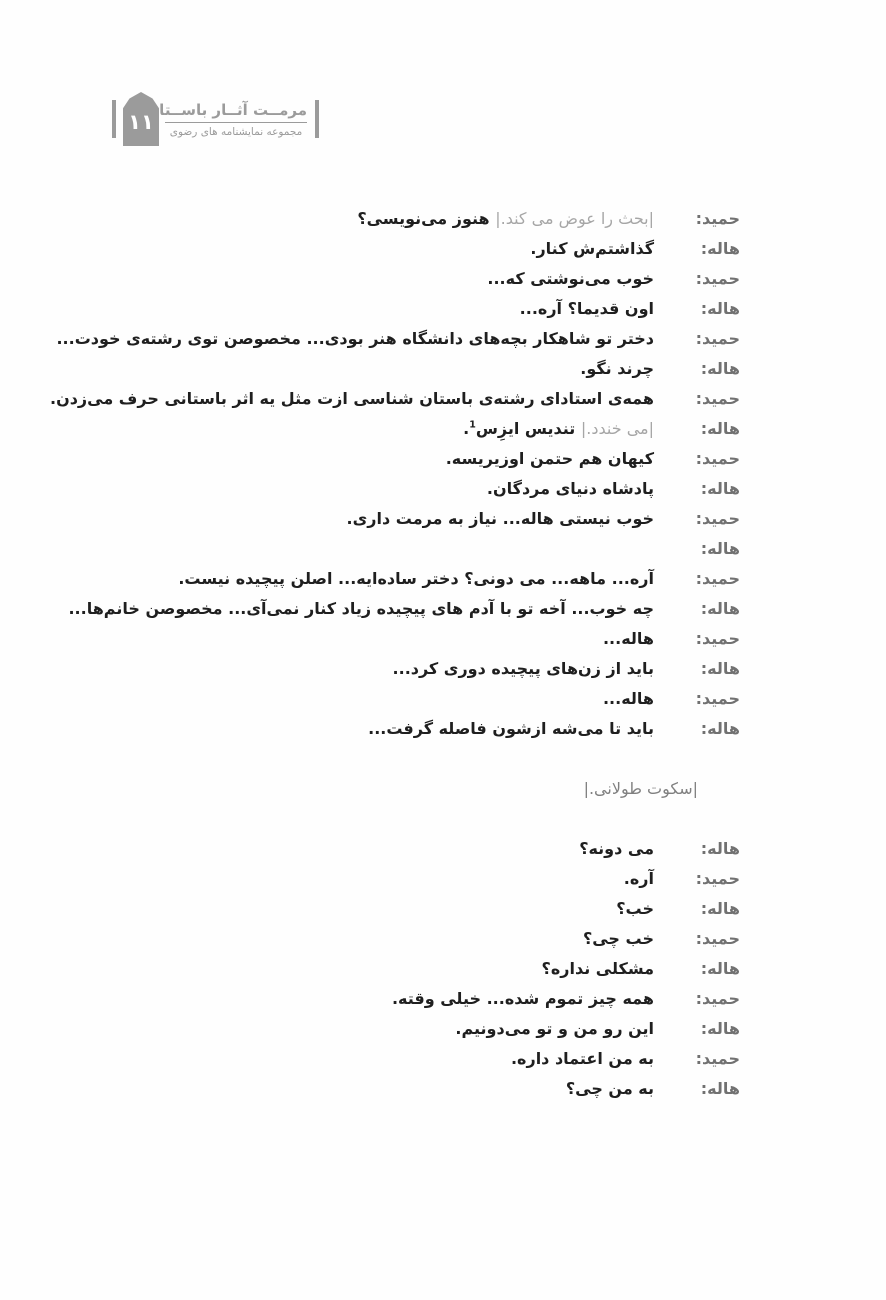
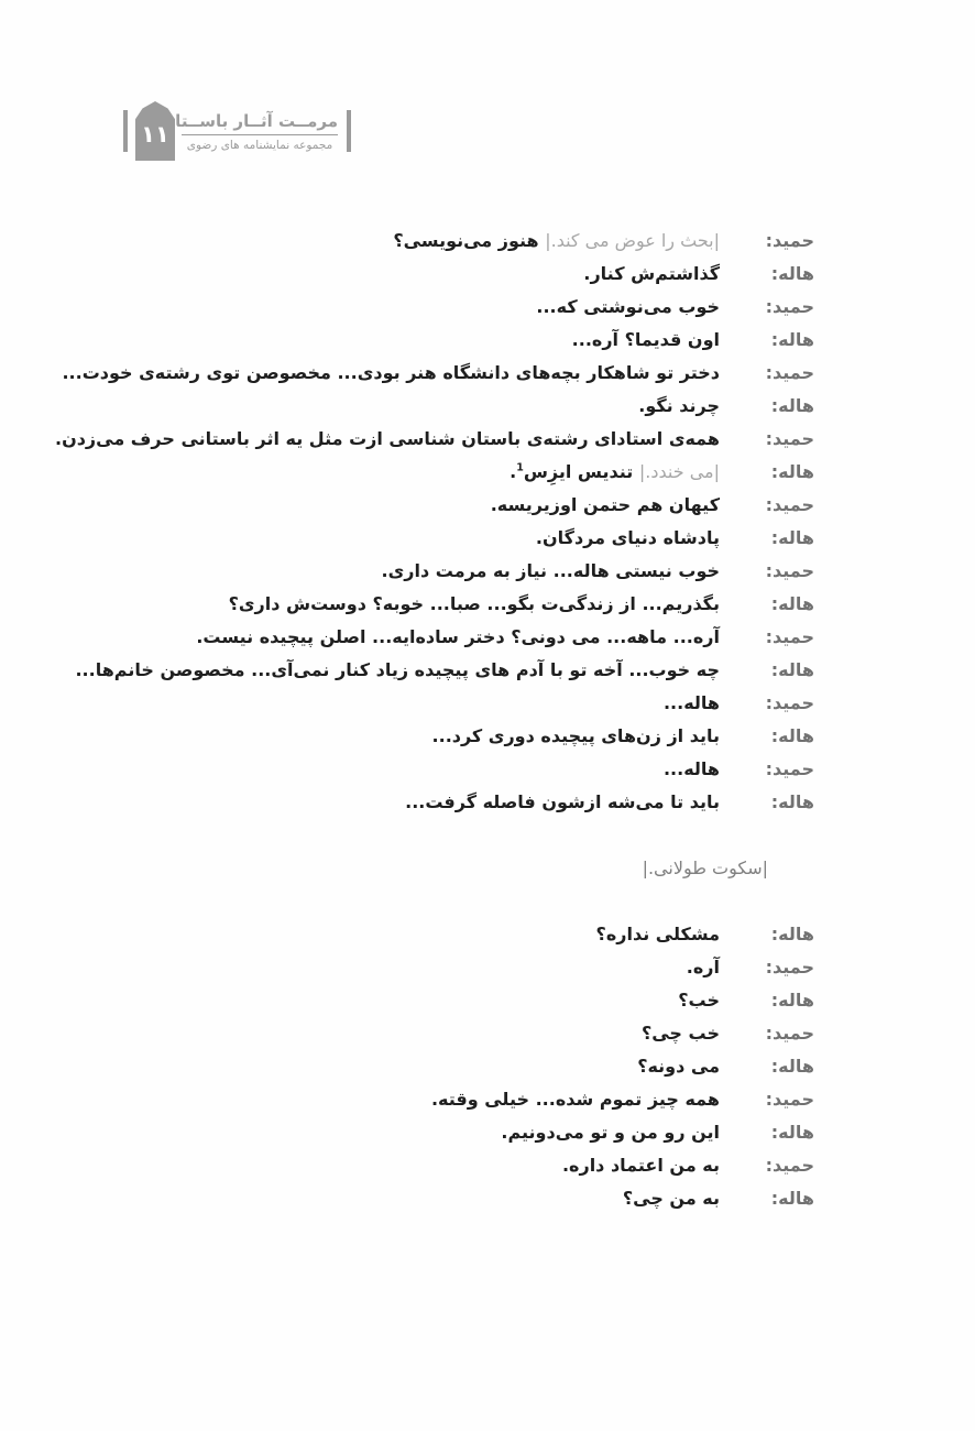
  ۱۱
  مرمــت آثــار باســتا
  مجموعه نمایشنامه های رضوی
  حمید:
  |بحث را عوض می کند.| هنوز مینویسی؟
  هاله:
  گذاشتمش کنار.
  حمید:
  خوب می‌نوشتی که...
  هاله:
  اون قدیما؟ آره...
  حمید:
  دختر تو شاهکار بچههای دانشگاه هنر بودی... مخصوصن توی رشته‌ی خودت...
  هاله:
  چرند نگو.
  حمید:
  همه‌ی استادای رشتهی باستان شناسی ازت مثل یه اثر باستانی حرف میزدن.
  هاله:
  |می خندد.| تندیس ایزِس1.
  حمید:
  کیهان هم حتمن اوزیریسه.
  هاله:
  پادشاه دنیای مردگان.
  حمید:
  خوب نیستی هاله... نیاز به مرمت داری.
  هاله:
+ بگذریم... از زندگی‌ت بگو... صبا... خوبه؟ دوستش داری؟
  حمید:
  آره... ماهه... می دونی؟ دختر سادهایه... اصلن پیچیده نیست.
  هاله:
  چه خوب... آخه تو با آدم های پیچیده زیاد کنار نمیآی... مخصوصن خانم‌ها...
  حمید:
  هاله...
  هاله:
  باید از زنهای پیچیده دوری کرد...
  حمید:
  هاله...
  هاله:
  باید تا می‌شه ازشون فاصله گرفت...
  |سکوت طولانی.|
  هاله:
- می دونه؟
+ مشکلی نداره؟
  حمید:
  آره.
  هاله:
  خب؟
  حمید:
  خب چی؟
  هاله:
- مشکلی نداره؟
+ می دونه؟
  حمید:
  همه چیز تموم شده... خیلی وقته.
  هاله:
  این رو من و تو می‌دونیم.
  حمید:
  به من اعتماد داره.
  هاله:
  به من چی؟
